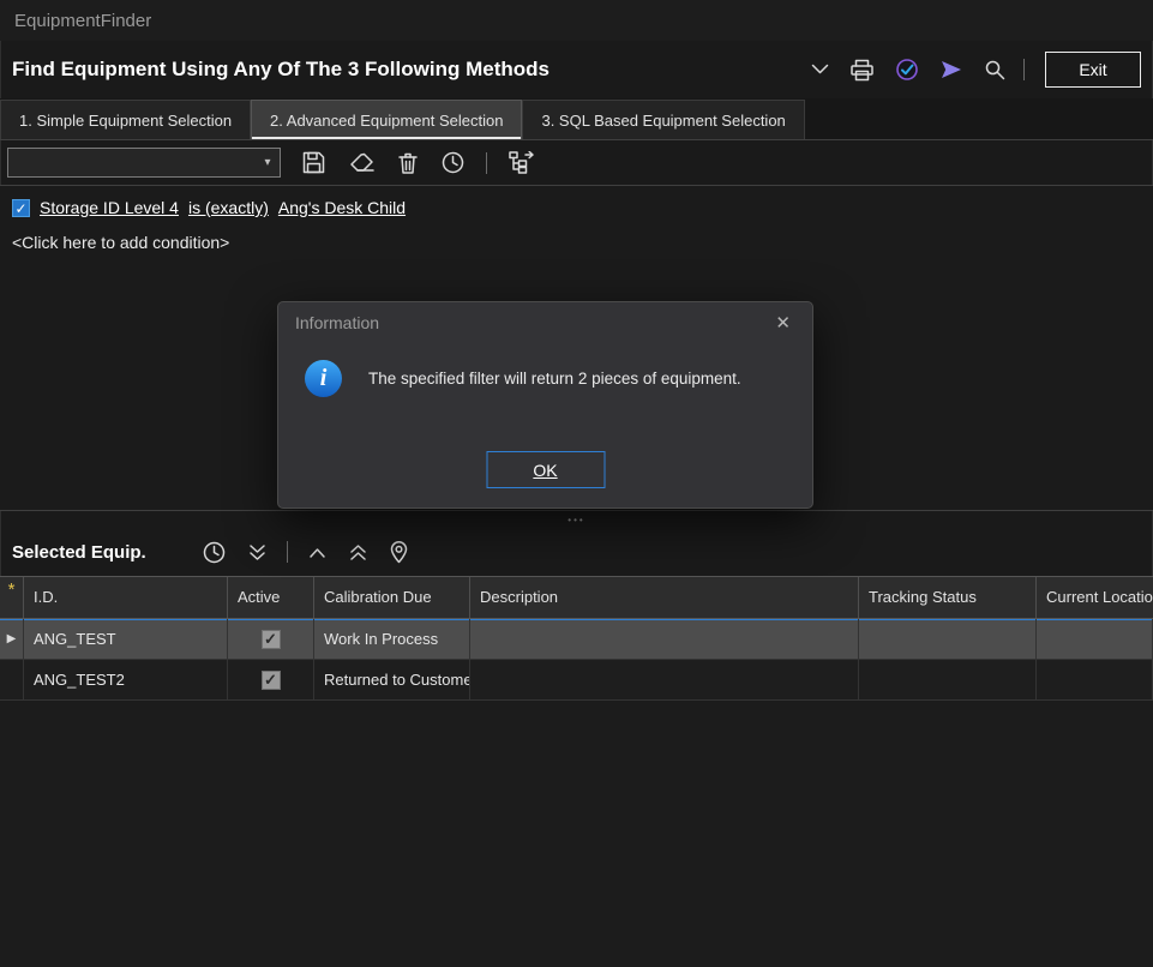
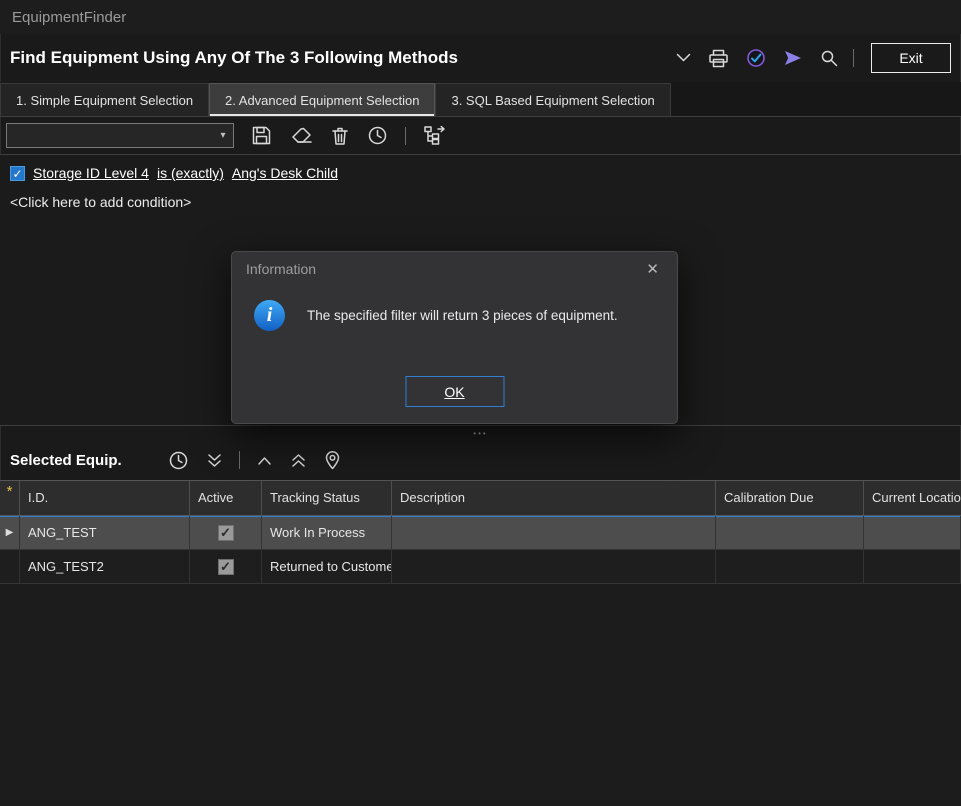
  EquipmentFinder
  Find Equipment Using Any Of The 3 Following Methods
  Exit
  1. Simple Equipment Selection
  2. Advanced Equipment Selection
  3. SQL Based Equipment Selection
  ▾
  ✓
  Storage ID Level 4
  is (exactly)
  Ang's Desk Child
  <Click here to add condition>
  •••
  Selected Equip.
  *
  I.D.
  Active
- Calibration Due
+ Tracking Status
  Description
- Tracking Status
+ Calibration Due
  Current Locatio
  ▶
  ANG_TEST
  ✓
  Work In Process
  ANG_TEST2
  ✓
  Returned to Custome
  Information
  ✕
  i
- The specified filter will return 2 pieces of equipment.
+ The specified filter will return 3 pieces of equipment.
  OK
